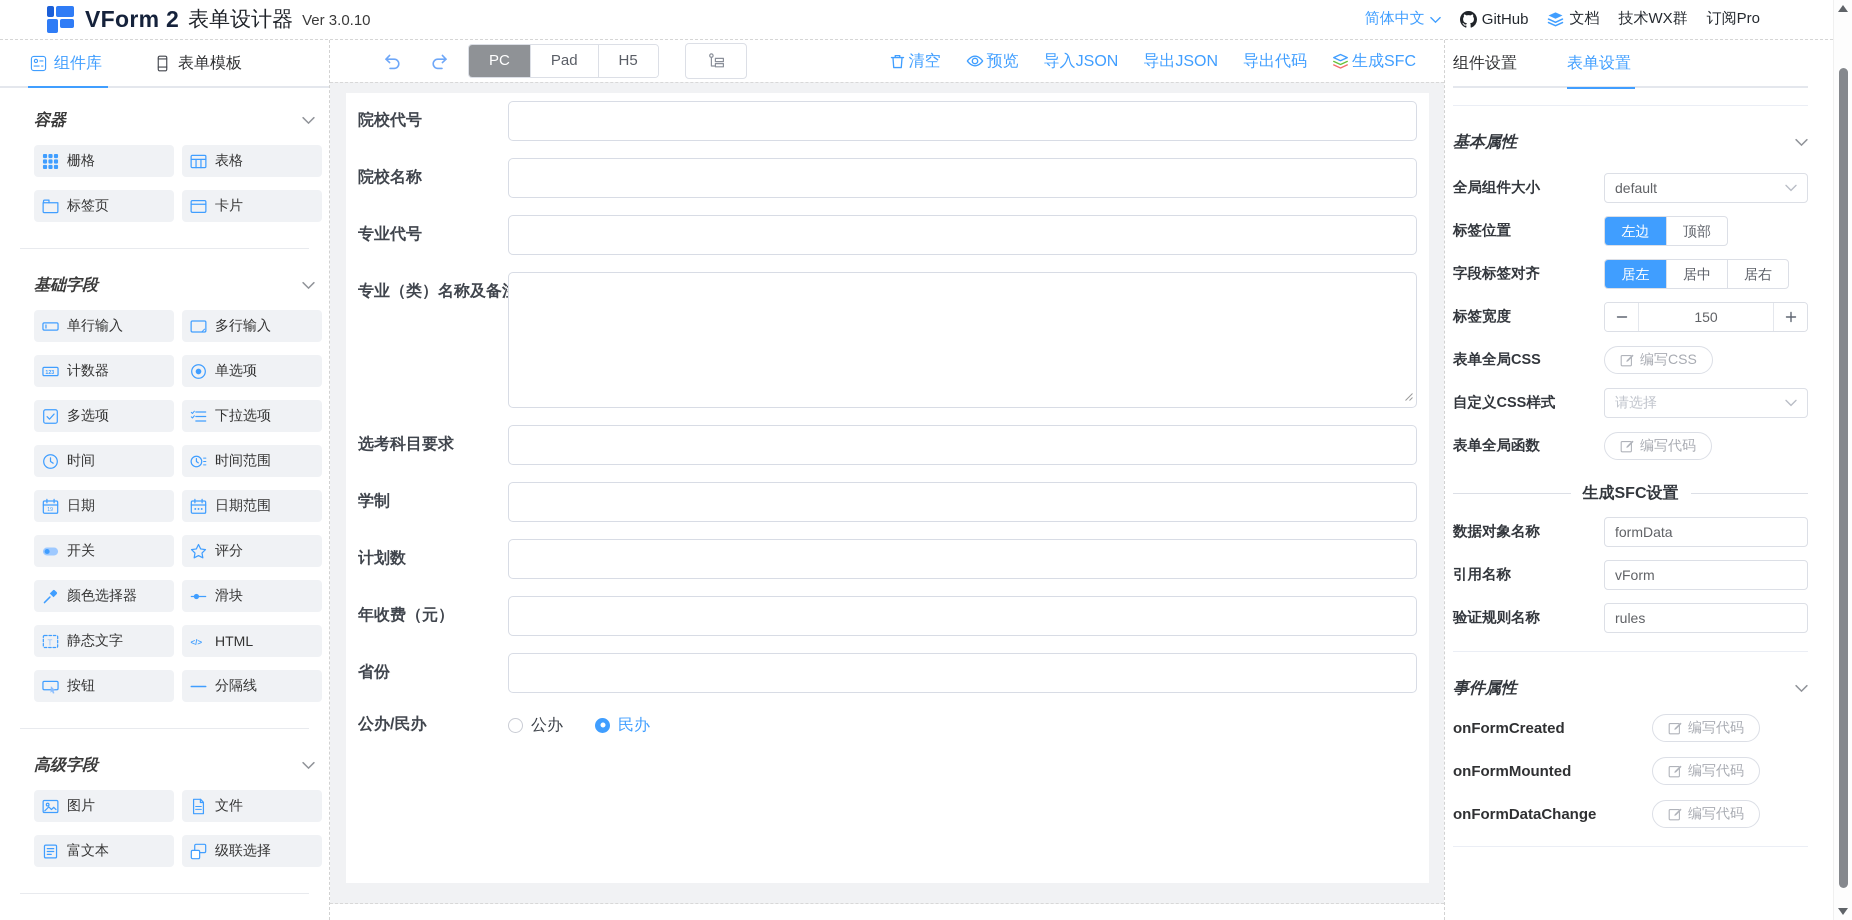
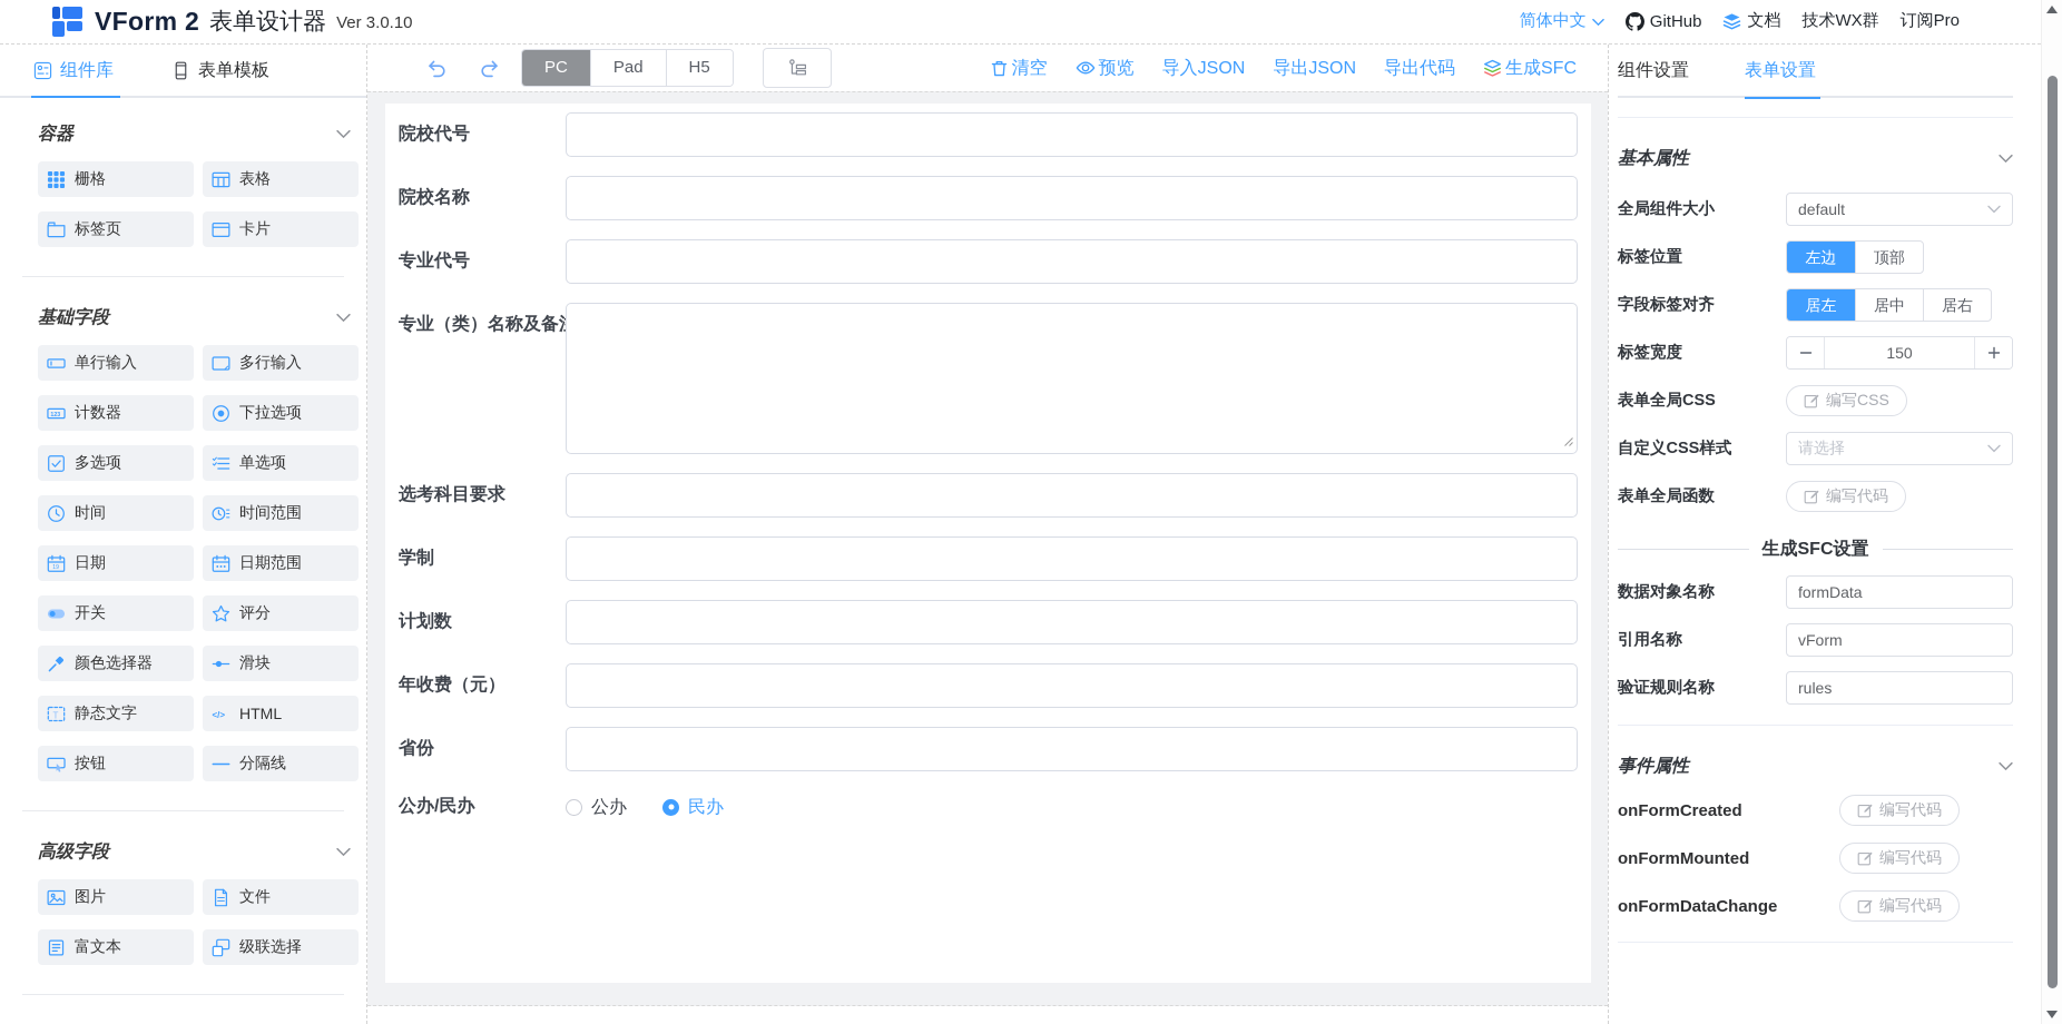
  VForm 2
  表单设计器
  Ver 3.0.10
  简体中文
  GitHub
  文档
  技术WX群
  订阅Pro
  组件库
  表单模板
  容器
  栅格
  表格
  标签页
  卡片
  基础字段
  单行输入
  多行输入
  计数器
- 单选项
+ 下拉选项
  多选项
- 下拉选项
+ 单选项
  时间
  时间范围
  日期
  日期范围
  开关
  评分
  颜色选择器
  滑块
  T
  静态文字
  </>
  HTML
  按钮
  分隔线
  高级字段
  图片
  文件
  富文本
  级联选择
  PC
  Pad
  H5
  清空
  预览
  导入JSON
  导出JSON
  导出代码
  生成SFC
  院校代号
  院校名称
  专业代号
  专业（类）名称及备
  选考科目要求
  学制
  计划数
  年收费（元）
  省份
  公办/民办
  公办
  民办
  组件设置
  表单设置
  基本属性
  全局组件大小
  default
  标签位置
  左边
  顶部
  字段标签对齐
  居左
  居中
  居右
  标签宽度
  150
  表单全局CSS
  编写CSS
  自定义CSS样式
  请选择
  表单全局函数
  编写代码
  生成SFC设置
  数据对象名称
  formData
  引用名称
  vForm
  验证规则名称
  rules
  事件属性
  onFormCreated
  编写代码
  onFormMounted
  编写代码
  onFormDataChange
  编写代码
